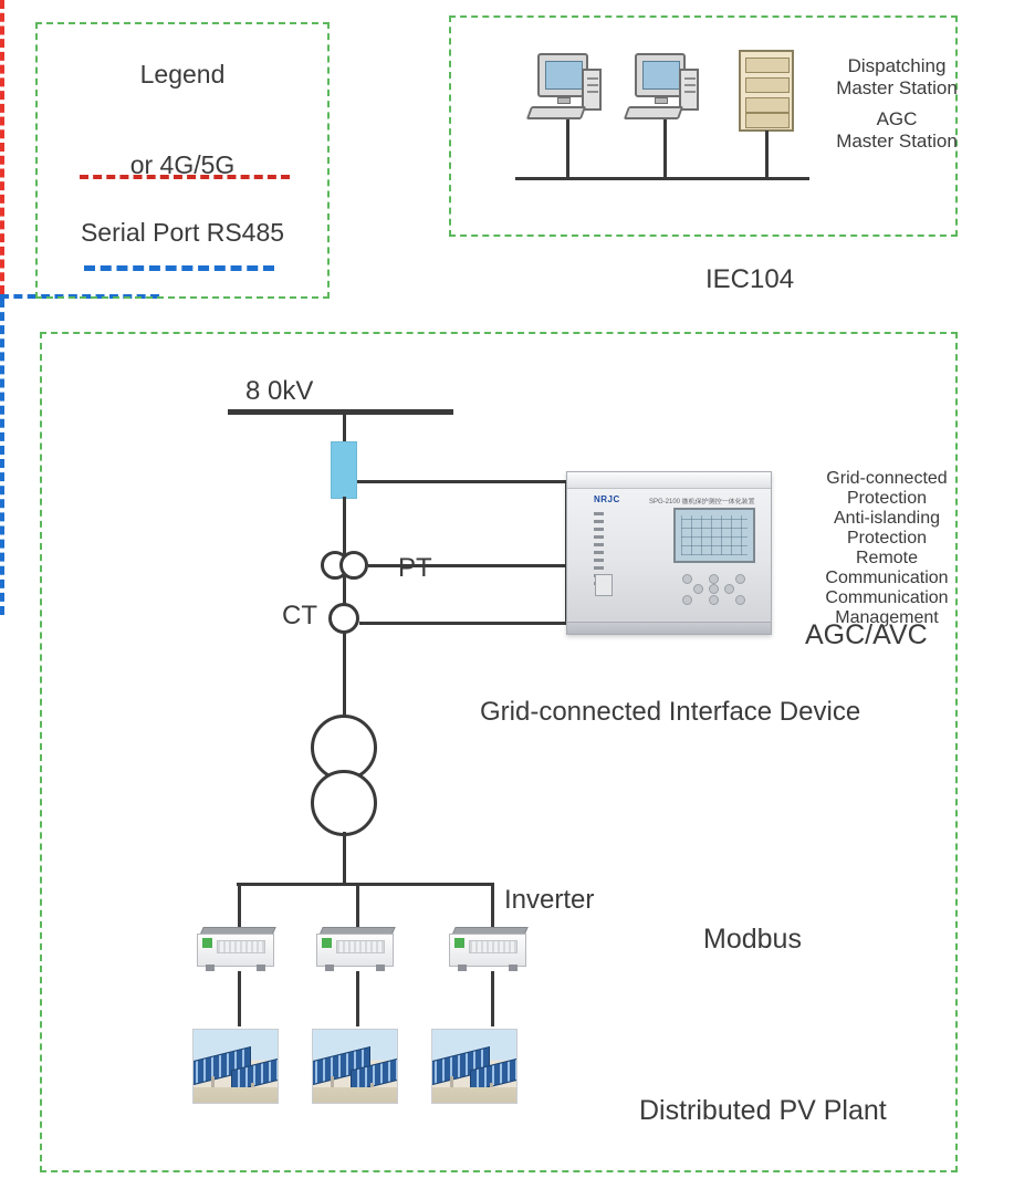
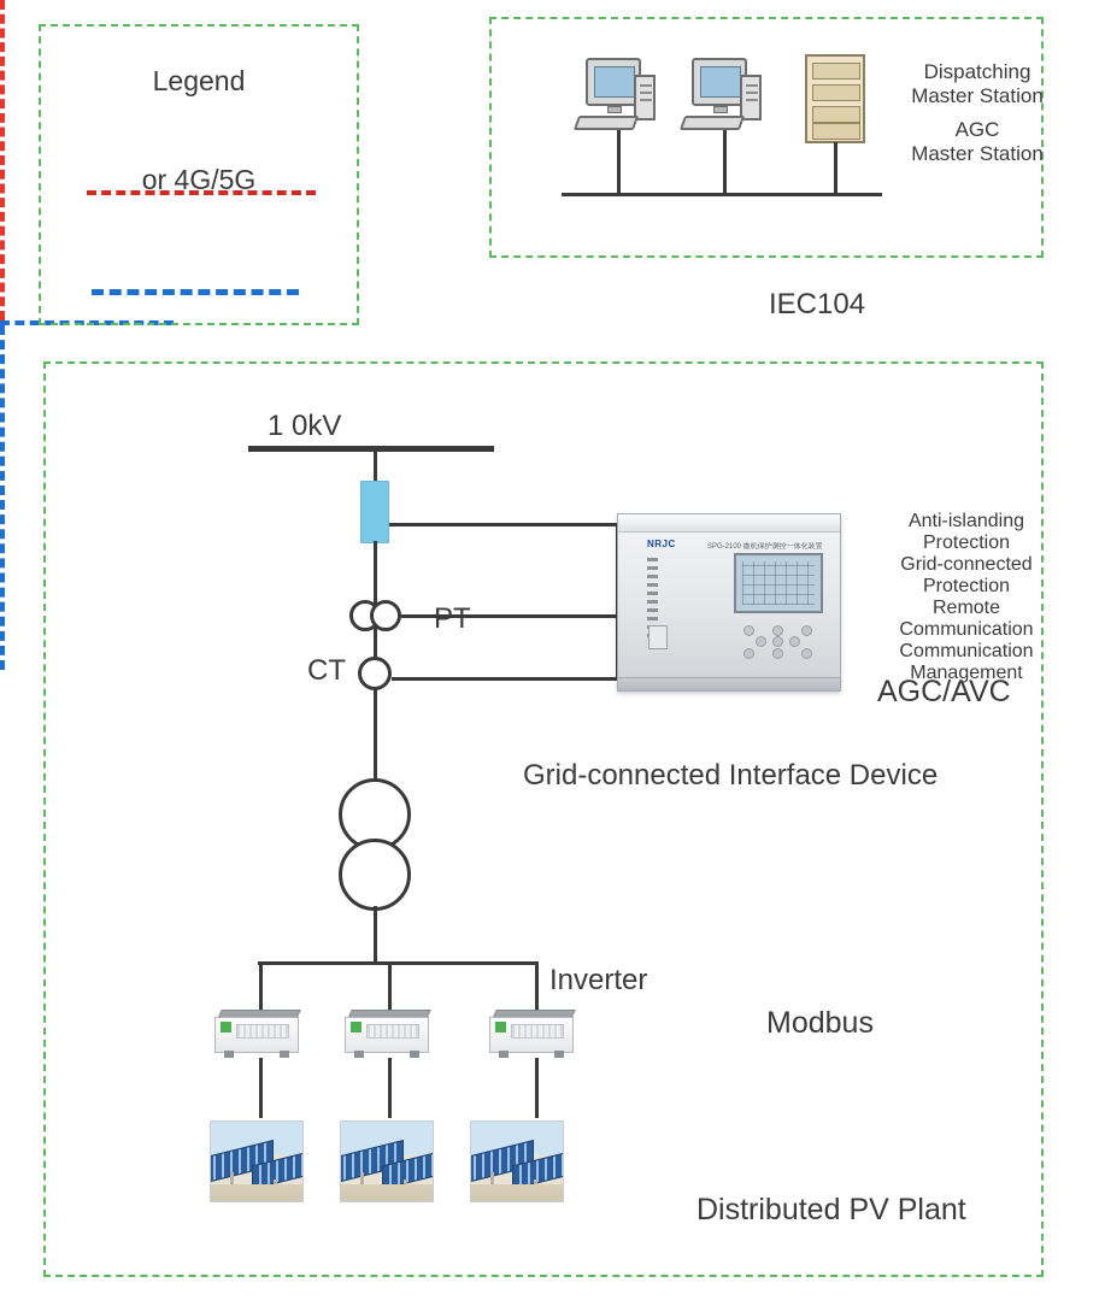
  Legend
  or 4G/5G
- Serial Port RS485
  Dispatching
  Master Station
  AGC
  Master Station
  IEC104
- 8 0kV
+ 1 0kV
  PT
  CT
  NRJC
- Grid-connected
+ Anti-islanding
  Protection
- Anti-islanding
+ Grid-connected
  Protection
  Remote
  Communication
  Communication
  Management
  AGC/AVC
  Grid-connected Interface Device
  Inverter
  Modbus
  Distributed PV Plant
